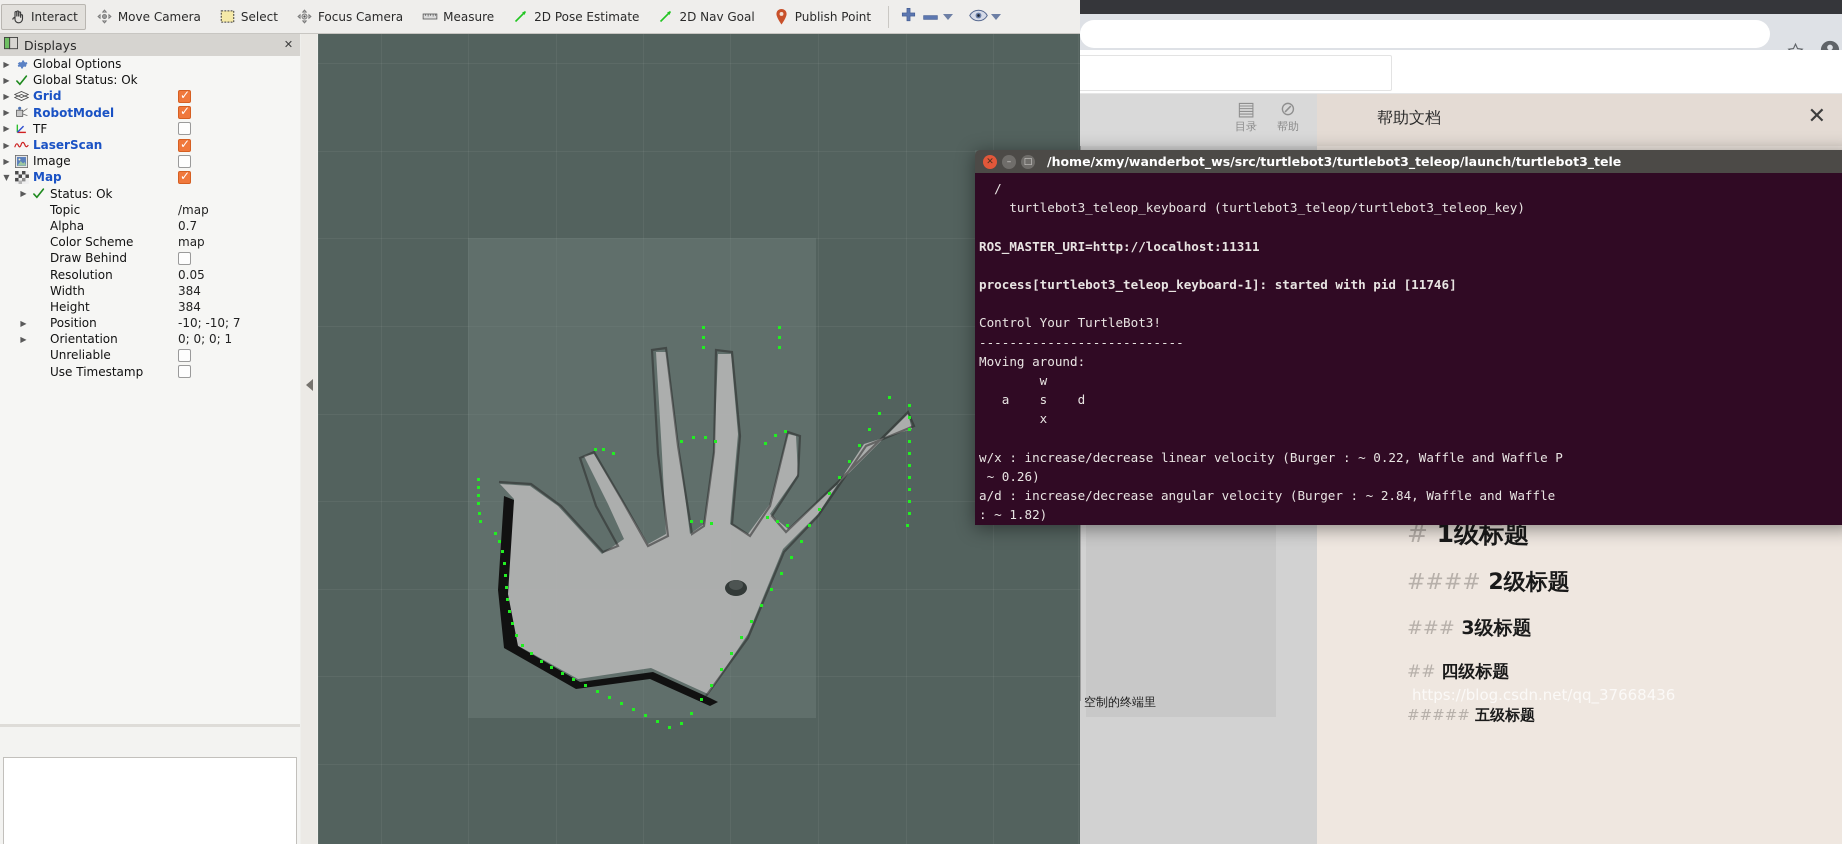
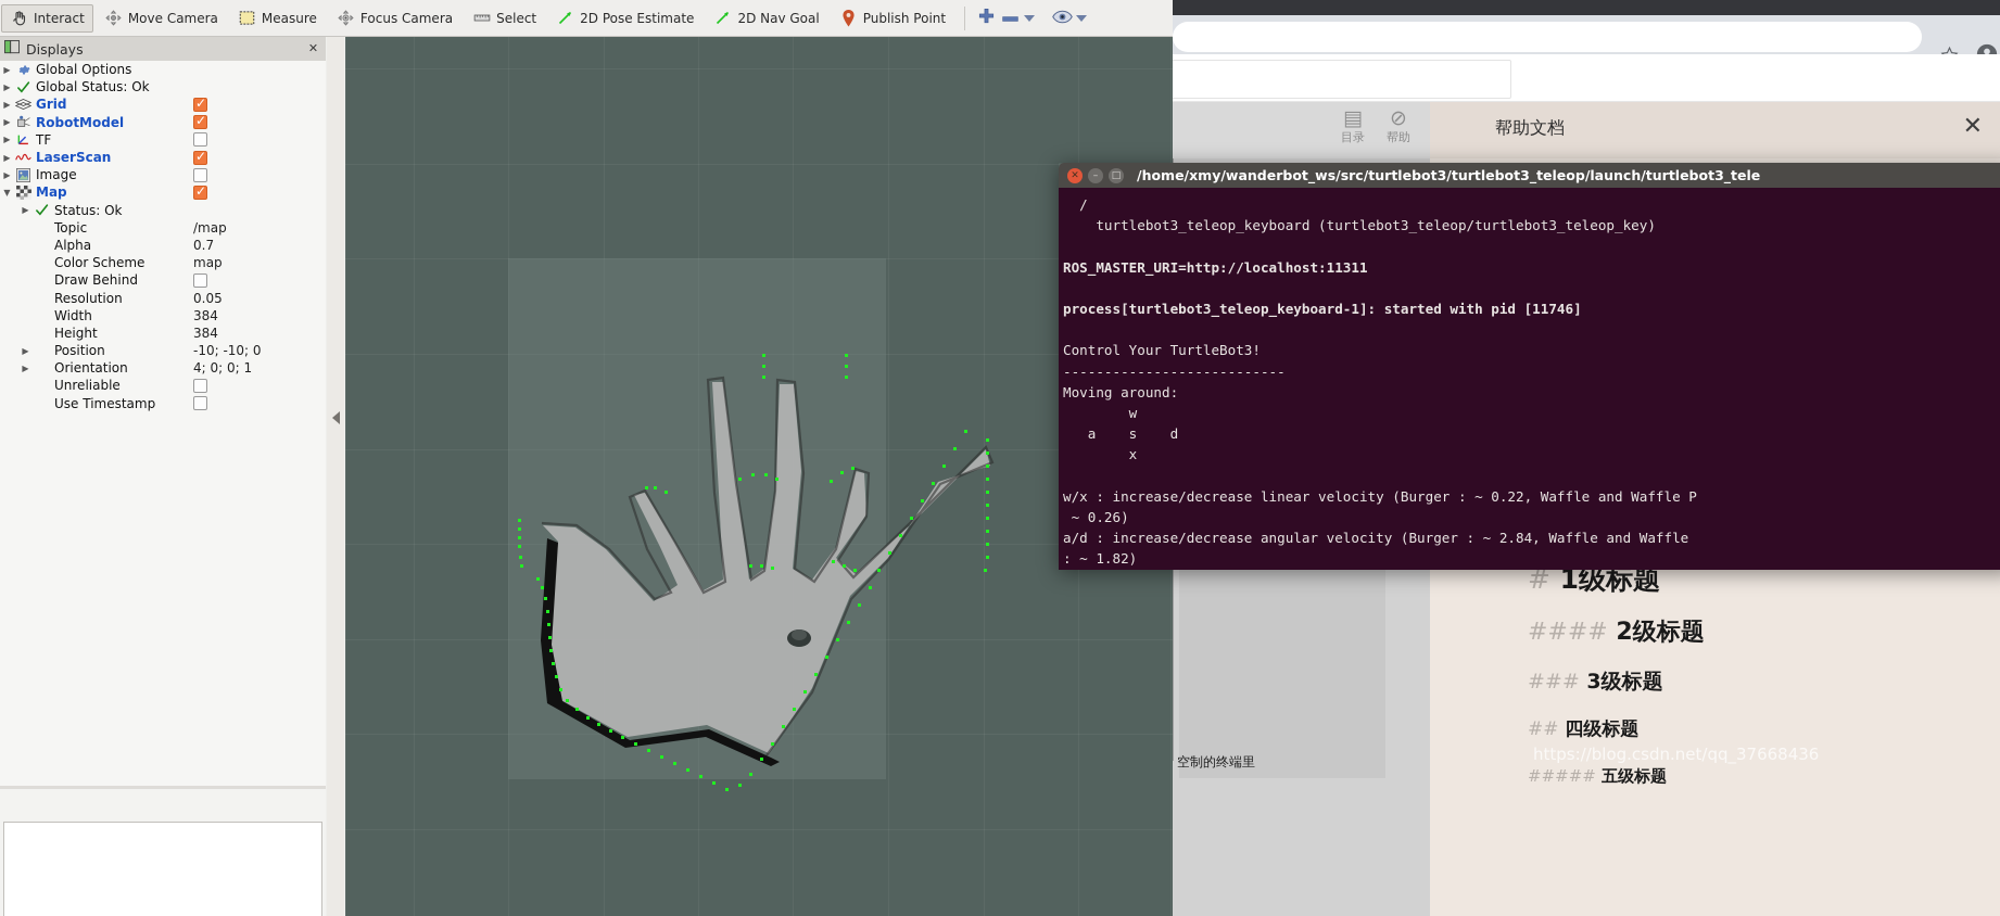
  ▤
  目录
  ⊘
  帮助
  空制的终端里
  帮助文档
  ✕
  # 1级标题
  #### 2级标题
  ### 3级标题
  ## 四级标题
  ##### 五级标题
  Interact
  Move Camera
- Select
+ Measure
  Focus Camera
- Measure
+ Select
  2D Pose Estimate
  2D Nav Goal
  Publish Point
  Displays
  ✕
  ▶
  Global Options
  ▶
  Global Status: Ok
  ▶
  Grid
  ▶
  RobotModel
  ▶
  TF
  ▶
  LaserScan
  ▶
  Image
  ▼
  Map
  ▶
  Status: Ok
  Topic
  /map
  Alpha
  0.7
  Color Scheme
  map
  Draw Behind
  Resolution
  0.05
  Width
  384
  Height
  384
  ▶
  Position
- -10; -10; 7
+ -10; -10; 0
  ▶
  Orientation
- 0; 0; 0; 1
+ 4; 0; 0; 1
  Unreliable
  Use Timestamp
  ✕
  –
  □
  /home/xmy/wanderbot_ws/src/turtlebot3/turtlebot3_teleop/launch/turtlebot3_tele
  /
  turtlebot3_teleop_keyboard (turtlebot3_teleop/turtlebot3_teleop_key)
  ROS_MASTER_URI=http://localhost:11311
  process[turtlebot3_teleop_keyboard-1]: started with pid [11746]
  Control Your TurtleBot3!
  ---------------------------
  Moving around:
  w
  a s d
  x
  w/x : increase/decrease linear velocity (Burger : ~ 0.22, Waffle and Waffle P
  ~ 0.26)
  a/d : increase/decrease angular velocity (Burger : ~ 2.84, Waffle and Waffle
  : ~ 1.82)
